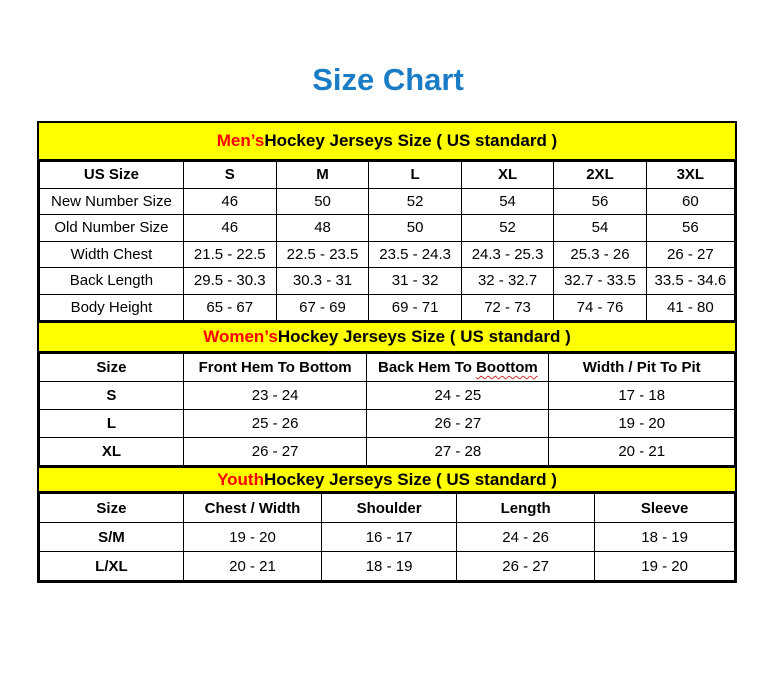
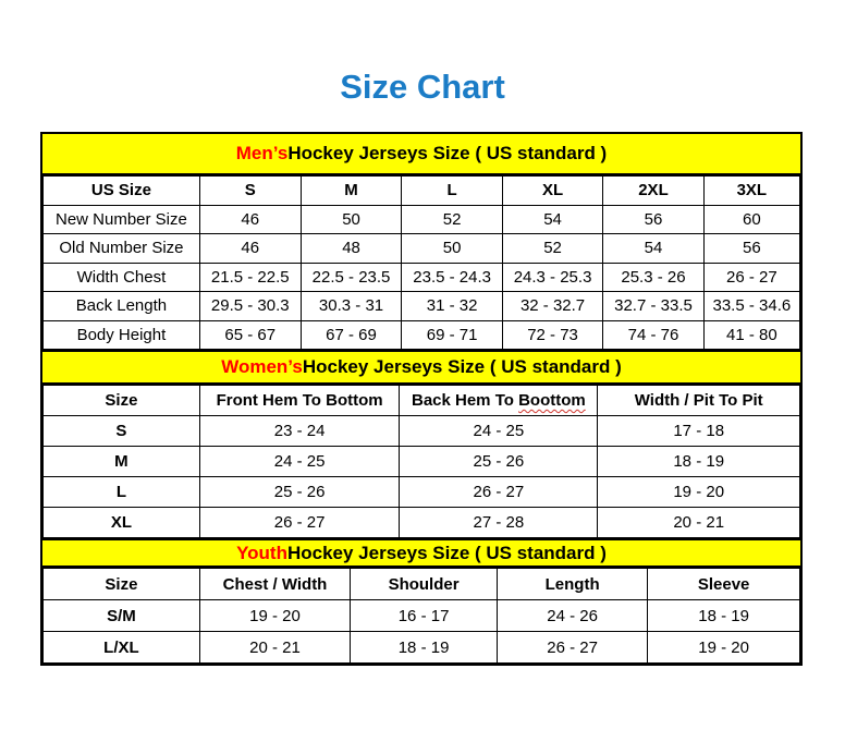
  Size Chart
  Men’s
  Hockey Jerseys Size ( US standard )
  US Size	S	M	L	XL	2XL	3XL
  New Number Size	46	50	52	54	56	60
  Old Number Size	46	48	50	52	54	56
  Width Chest	21.5 - 22.5	22.5 - 23.5	23.5 - 24.3	24.3 - 25.3	25.3 - 26	26 - 27
  Back Length	29.5 - 30.3	30.3 - 31	31 - 32	32 - 32.7	32.7 - 33.5	33.5 - 34.6
  Body Height	65 - 67	67 - 69	69 - 71	72 - 73	74 - 76	41 - 80
  Women’s
  Hockey Jerseys Size ( US standard )
  Size	Front Hem To Bottom	Back Hem To Boottom	Width / Pit To Pit
  S	23 - 24	24 - 25	17 - 18
+ M	24 - 25	25 - 26	18 - 19
  L	25 - 26	26 - 27	19 - 20
  XL	26 - 27	27 - 28	20 - 21
  Youth
  Hockey Jerseys Size ( US standard )
  Size	Chest / Width	Shoulder	Length	Sleeve
  S/M	19 - 20	16 - 17	24 - 26	18 - 19
  L/XL	20 - 21	18 - 19	26 - 27	19 - 20
